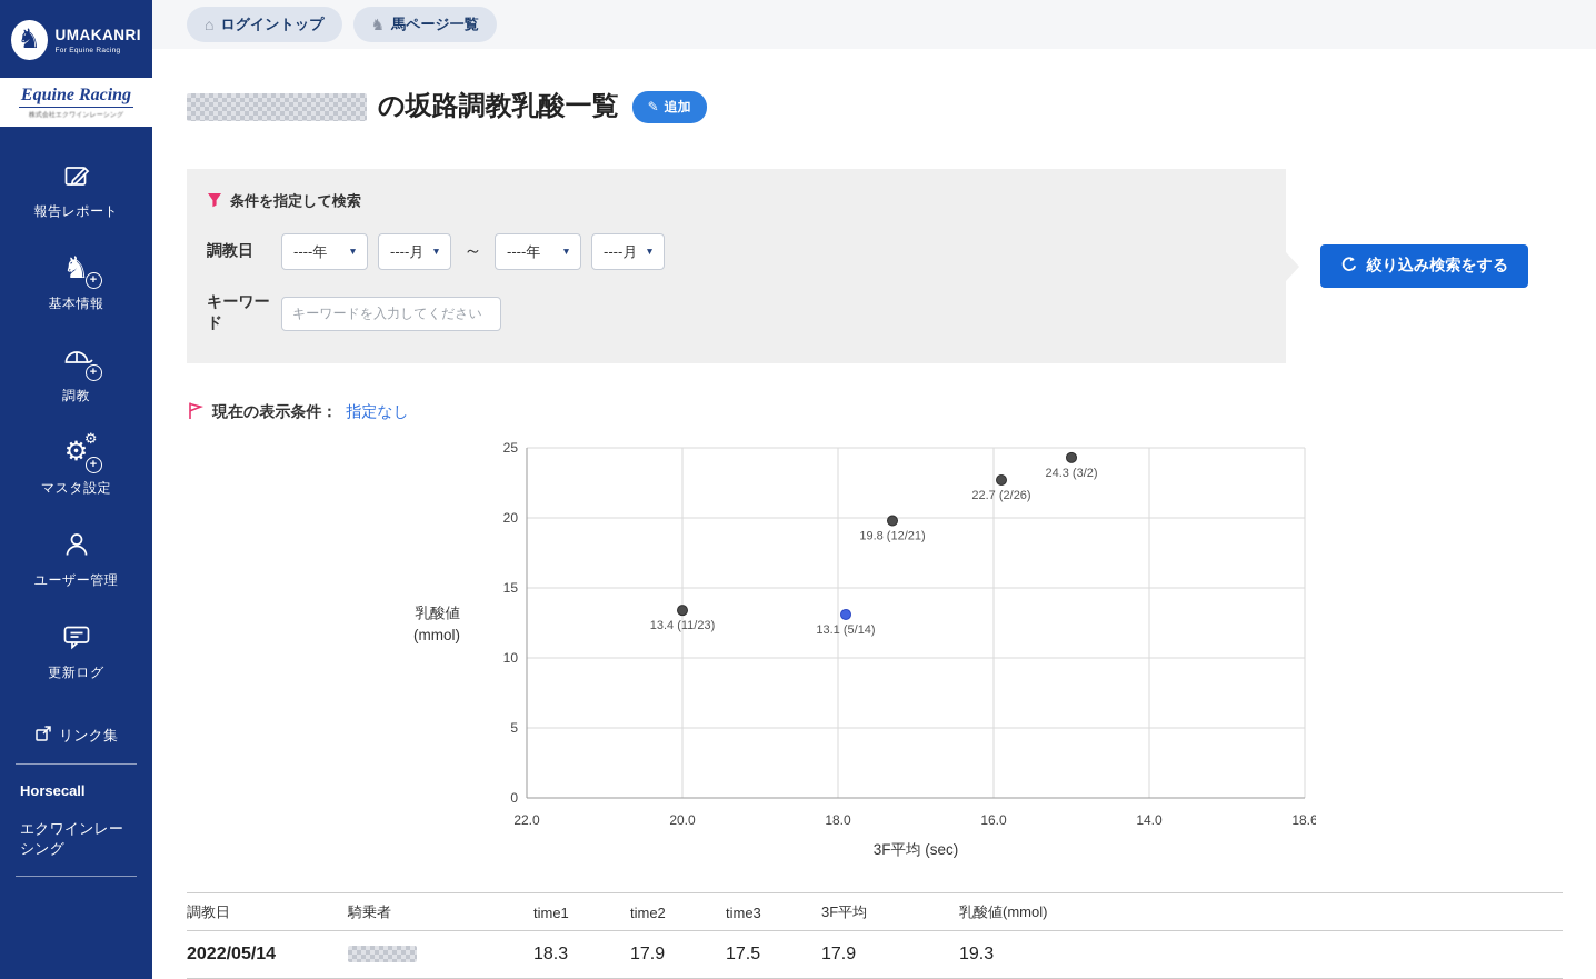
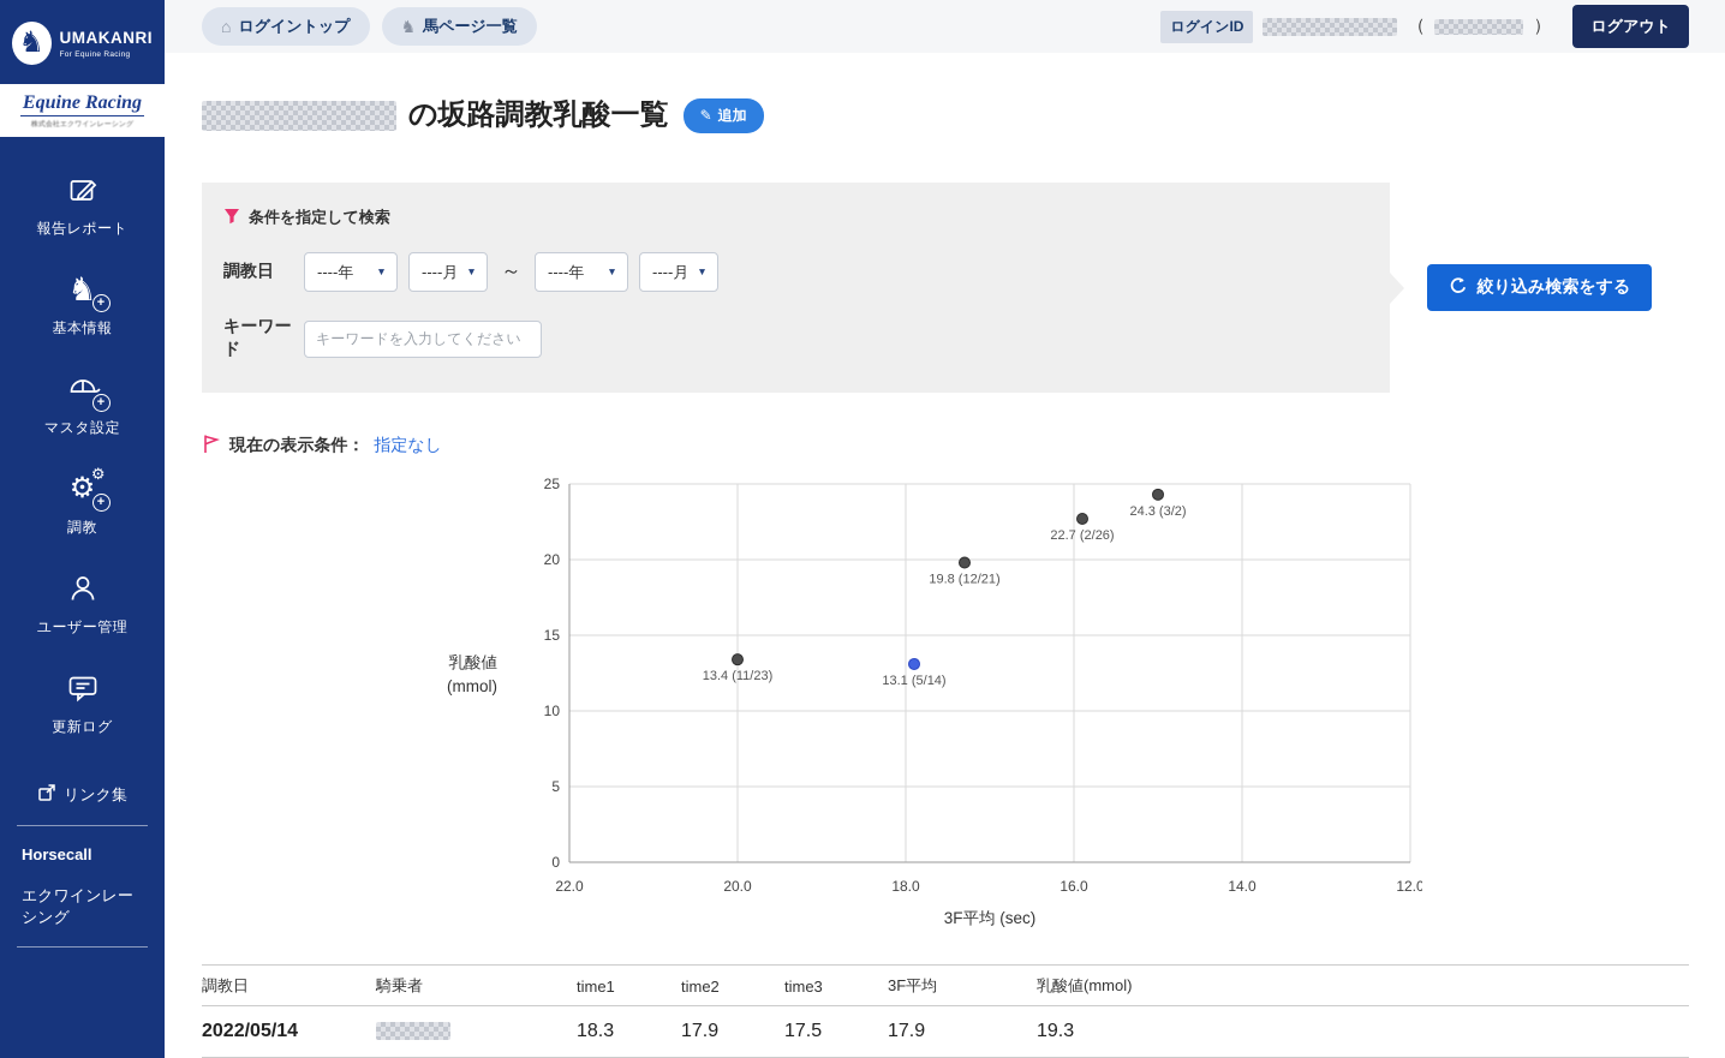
  ♞
  UMAKANRI
  Equine Racing
  報告レポート
  ♞
  +
  基本情報
  +
- 調教
+ マスタ設定
  ⚙
  ⚙
  +
- マスタ設定
+ 調教
  ユーザー管理
  更新ログ
  リンク集
  Horsecall
  エクワインレーシング
  ⌂
  ログイントップ
  ♞
  馬ページ一覧
+ ログインID
+ （
+ ）
+ ログアウト
  の坂路調教乳酸一覧
  ✎
  追加
  条件を指定して検索
  調教日
  ----年
  ----月
  ～
  ----年
  ----月
  キーワード
  キーワードを入力してください
  絞り込み検索をする
  現在の表示条件：
  指定なし
  乳酸値
  (mmol)
  22.0
  20.0
  18.0
  16.0
  14.0
- 18.6
+ 12.0
  0
  5
  10
  15
  20
  25
  13.4 (11/23)
  13.1 (5/14)
  19.8 (12/21)
  22.7 (2/26)
  24.3 (3/2)
  3F平均 (sec)
  調教日	騎乗者	time1	time2	time3	3F平均	乳酸値(mmol)
  2022/05/14		18.3	17.9	17.5	17.9	19.3
